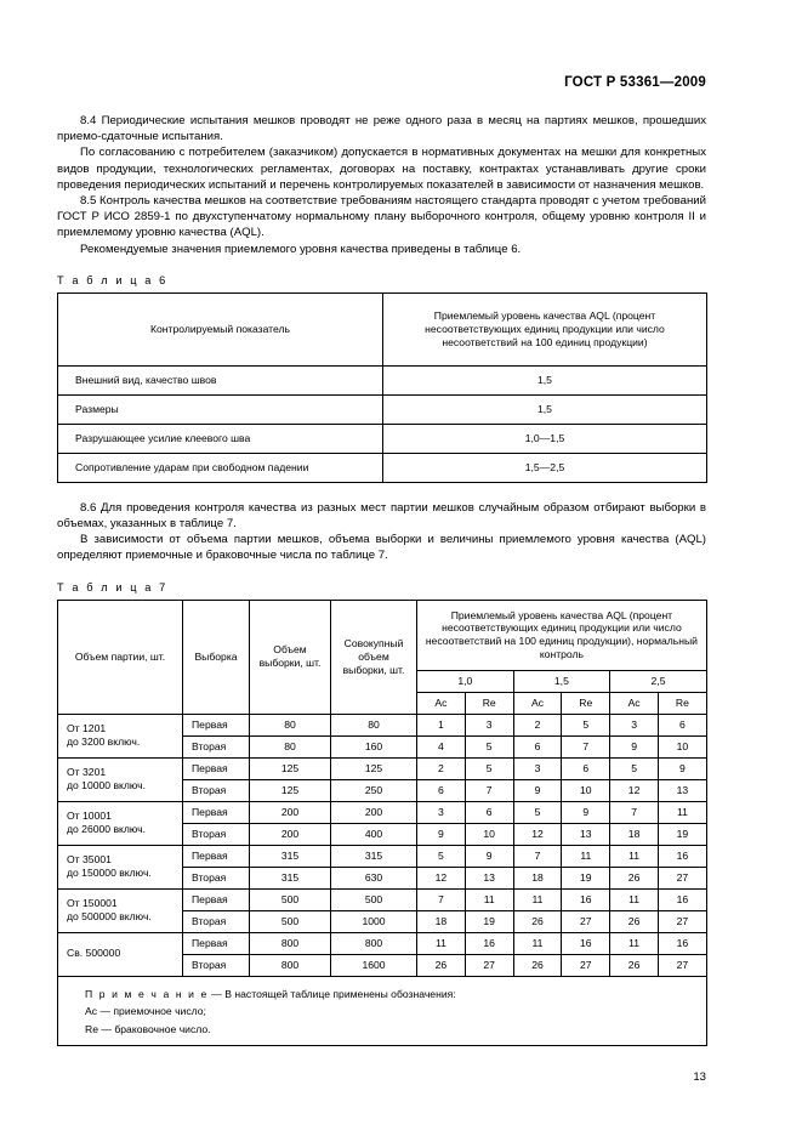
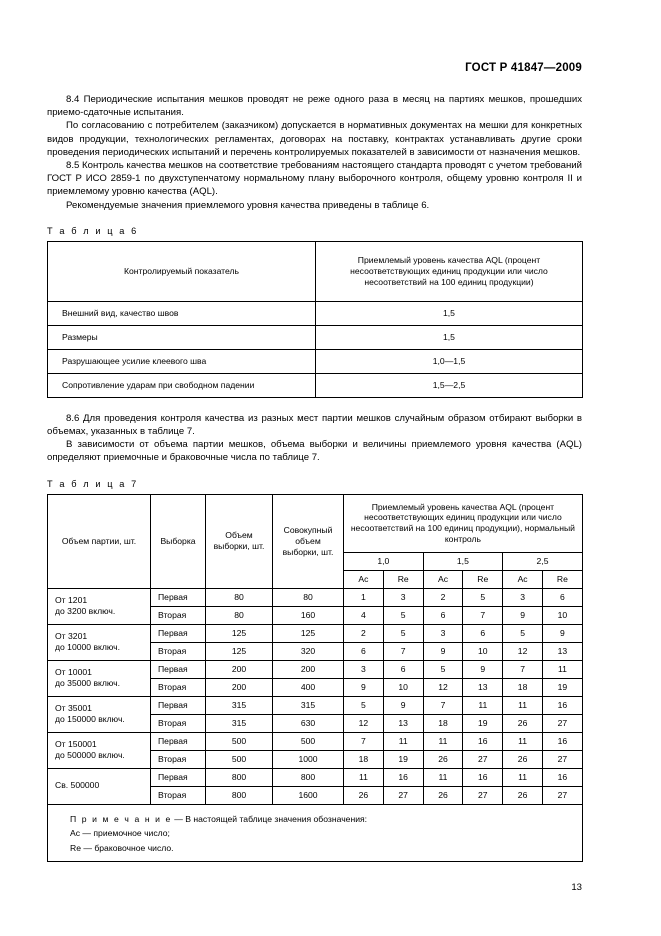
- ГОСТ Р 53361—2009
+ ГОСТ Р 41847—2009
  8.4 Периодические испытания мешков проводят не реже одного раза в месяц на партиях мешков, прошедших приемо-сдаточные испытания.
  По согласованию с потребителем (заказчиком) допускается в нормативных документах на мешки для конкретных видов продукции, технологических регламентах, договорах на поставку, контрактах устанавливать другие сроки проведения периодических испытаний и перечень контролируемых показателей в зависимости от назначения мешков.
  8.5 Контроль качества мешков на соответствие требованиям настоящего стандарта проводят с учетом требований ГОСТ Р ИСО 2859-1 по двухступенчатому нормальному плану выборочного контроля, общему уровню контроля II и приемлемому уровню качества (AQL).
  Рекомендуемые значения приемлемого уровня качества приведены в таблице 6.
  Т а б л и ц а 6
  Контролируемый показатель	Приемлемый уровень качества AQL (процент несоответствующих единиц продукции или число несоответствий на 100 единиц продукции)
  Внешний вид, качество швов	1,5
  Размеры	1,5
  Разрушающее усилие клеевого шва	1,0—1,5
  Сопротивление ударам при свободном падении	1,5—2,5
  8.6 Для проведения контроля качества из разных мест партии мешков случайным образом отбирают выборки в объемах, указанных в таблице 7.
  В зависимости от объема партии мешков, объема выборки и величины приемлемого уровня качества (AQL) определяют приемочные и браковочные числа по таблице 7.
  Т а б л и ц а 7
  Объем партии, шт.	Выборка	Объем выборки, шт.	Совокупный объем выборки, шт.	Приемлемый уровень качества AQL (процент несоответствующих единиц продукции или число несоответствий на 100 единиц продукции), нормальный контроль
  1,0	1,5	2,5
  Ac	Re	Ac	Re	Ac	Re
  От 1201 до 3200 включ.	Первая	80	80	1	3	2	5	3	6
  Вторая	80	160	4	5	6	7	9	10
  От 3201 до 10000 включ.	Первая	125	125	2	5	3	6	5	9
- Вторая	125	250	6	7	9	10	12	13
+ Вторая	125	320	6	7	9	10	12	13
- От 10001 до 26000 включ.	Первая	200	200	3	6	5	9	7	11
+ От 10001 до 35000 включ.	Первая	200	200	3	6	5	9	7	11
  Вторая	200	400	9	10	12	13	18	19
  От 35001 до 150000 включ.	Первая	315	315	5	9	7	11	11	16
  Вторая	315	630	12	13	18	19	26	27
  От 150001 до 500000 включ.	Первая	500	500	7	11	11	16	11	16
  Вторая	500	1000	18	19	26	27	26	27
  Св. 500000	Первая	800	800	11	16	11	16	11	16
  Вторая	800	1600	26	27	26	27	26	27
- П р и м е ч а н и е — В настоящей таблице применены обозначения: Ac — приемочное число; Re — браковочное число.
+ П р и м е ч а н и е — В настоящей таблице значения обозначения: Ac — приемочное число; Re — браковочное число.
  13
